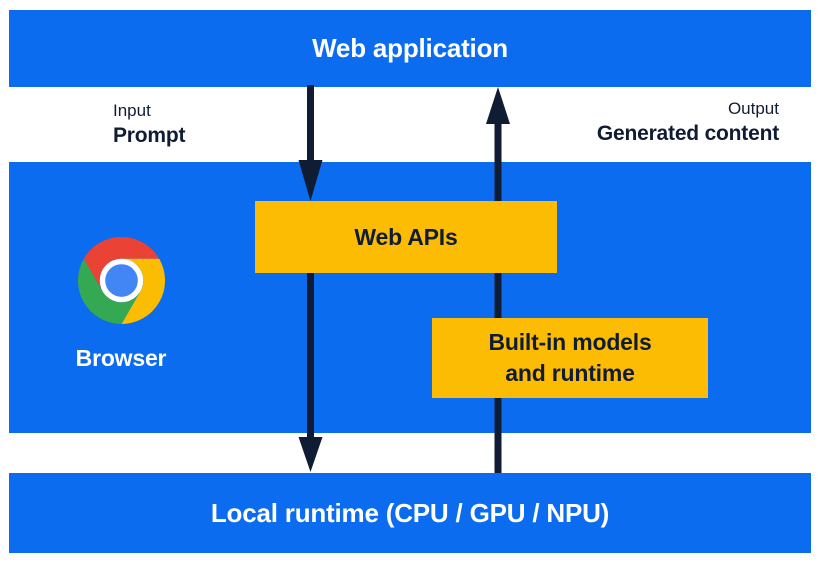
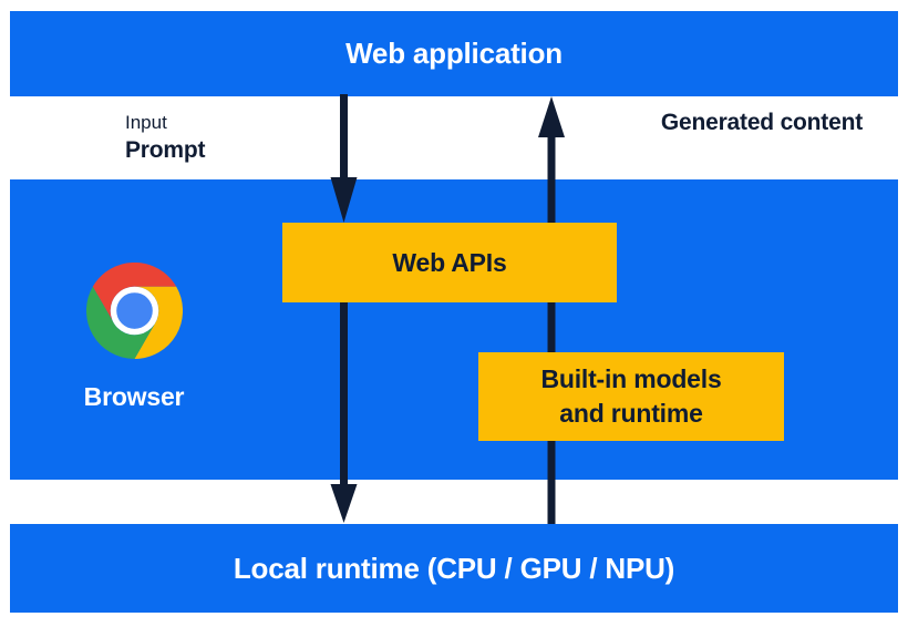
  Web application
  Input
  Prompt
- Output
  Generated content
  Browser
  Web APIs
  Built-in models
  and runtime
  Local runtime (CPU / GPU / NPU)
